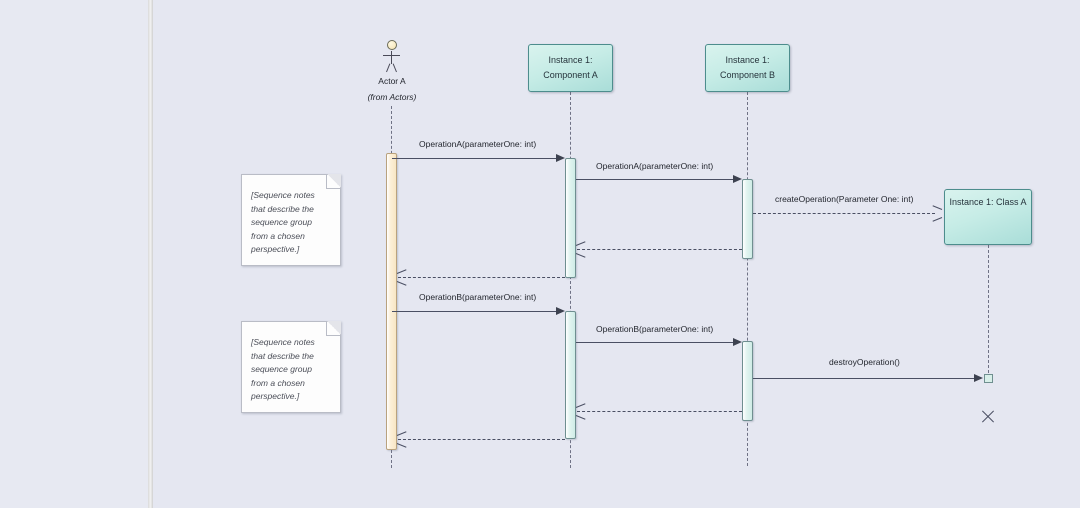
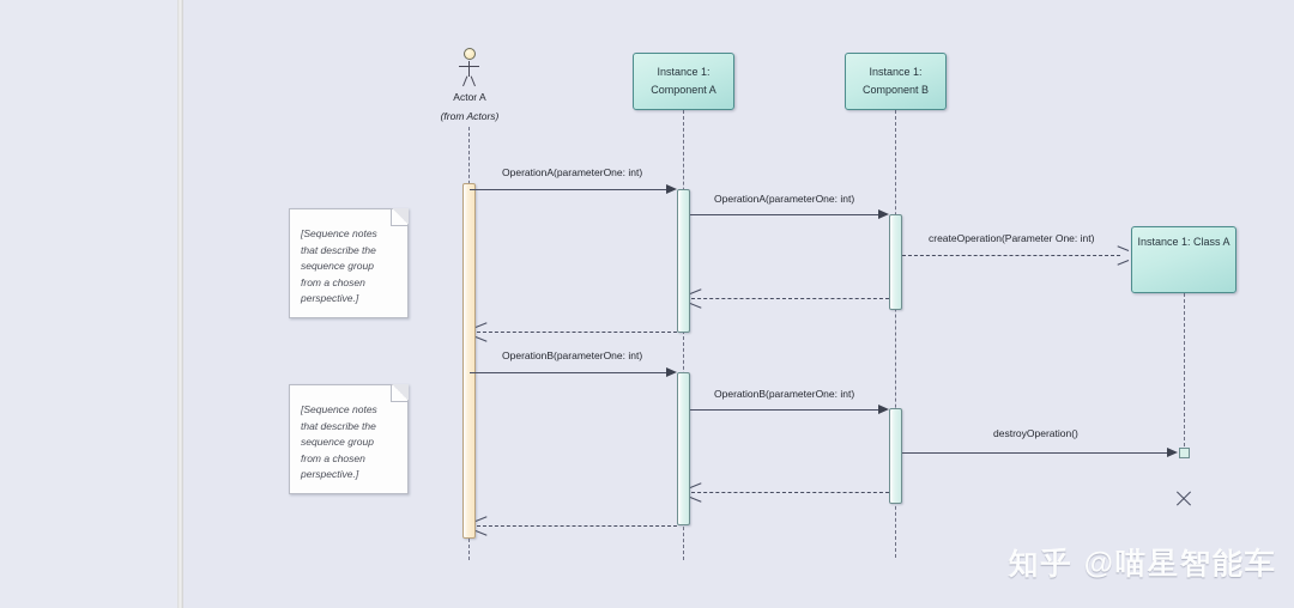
  Actor A
  (from Actors)
  Instance 1:
  Component A
  Instance 1:
  Component B
  Instance 1: Class A
  OperationA(parameterOne: int)
  OperationA(parameterOne: int)
  createOperation(Parameter One: int)
  OperationB(parameterOne: int)
  OperationB(parameterOne: int)
  destroyOperation()
  [Sequence notes that describe the sequence group from a chosen perspective.]
  [Sequence notes that describe the sequence group from a chosen perspective.]
+ 知乎 @喵星智能车
